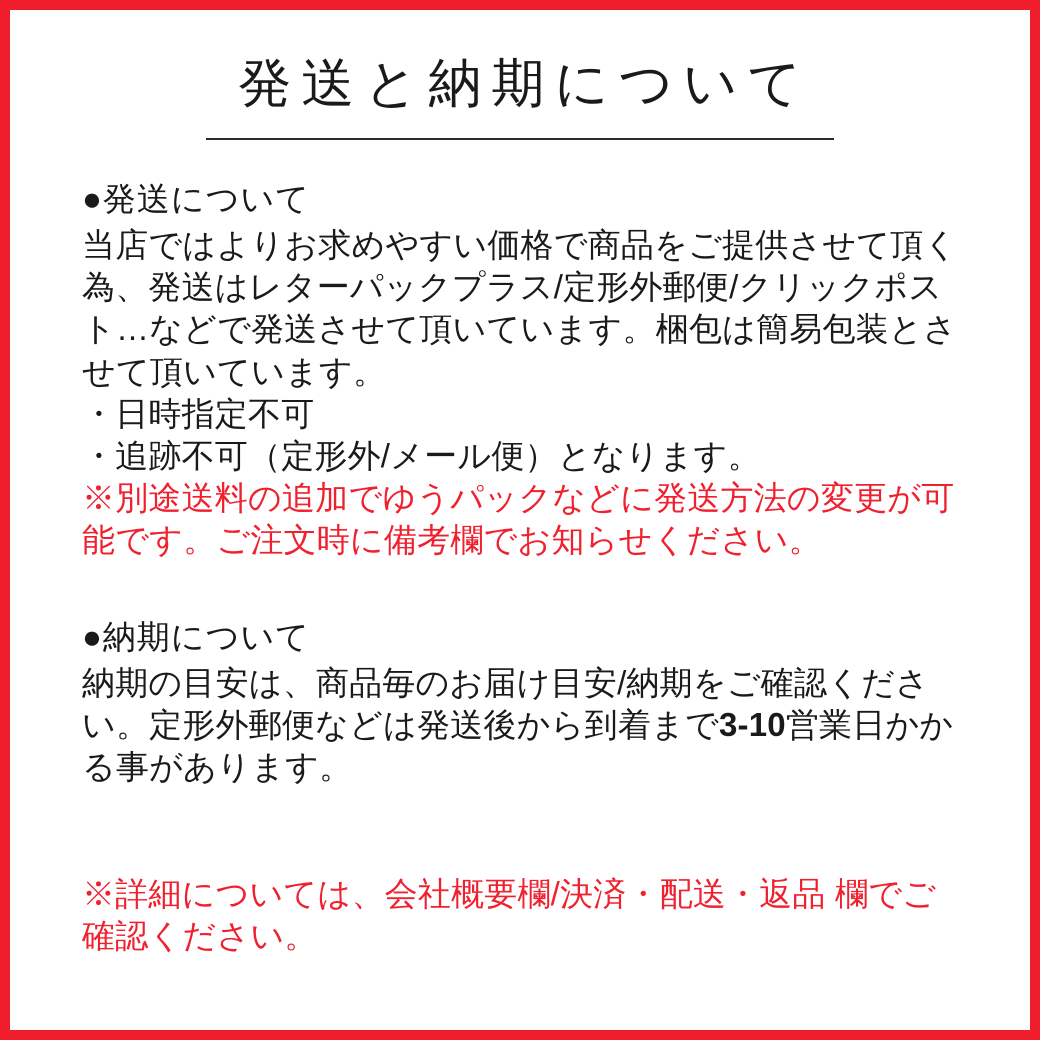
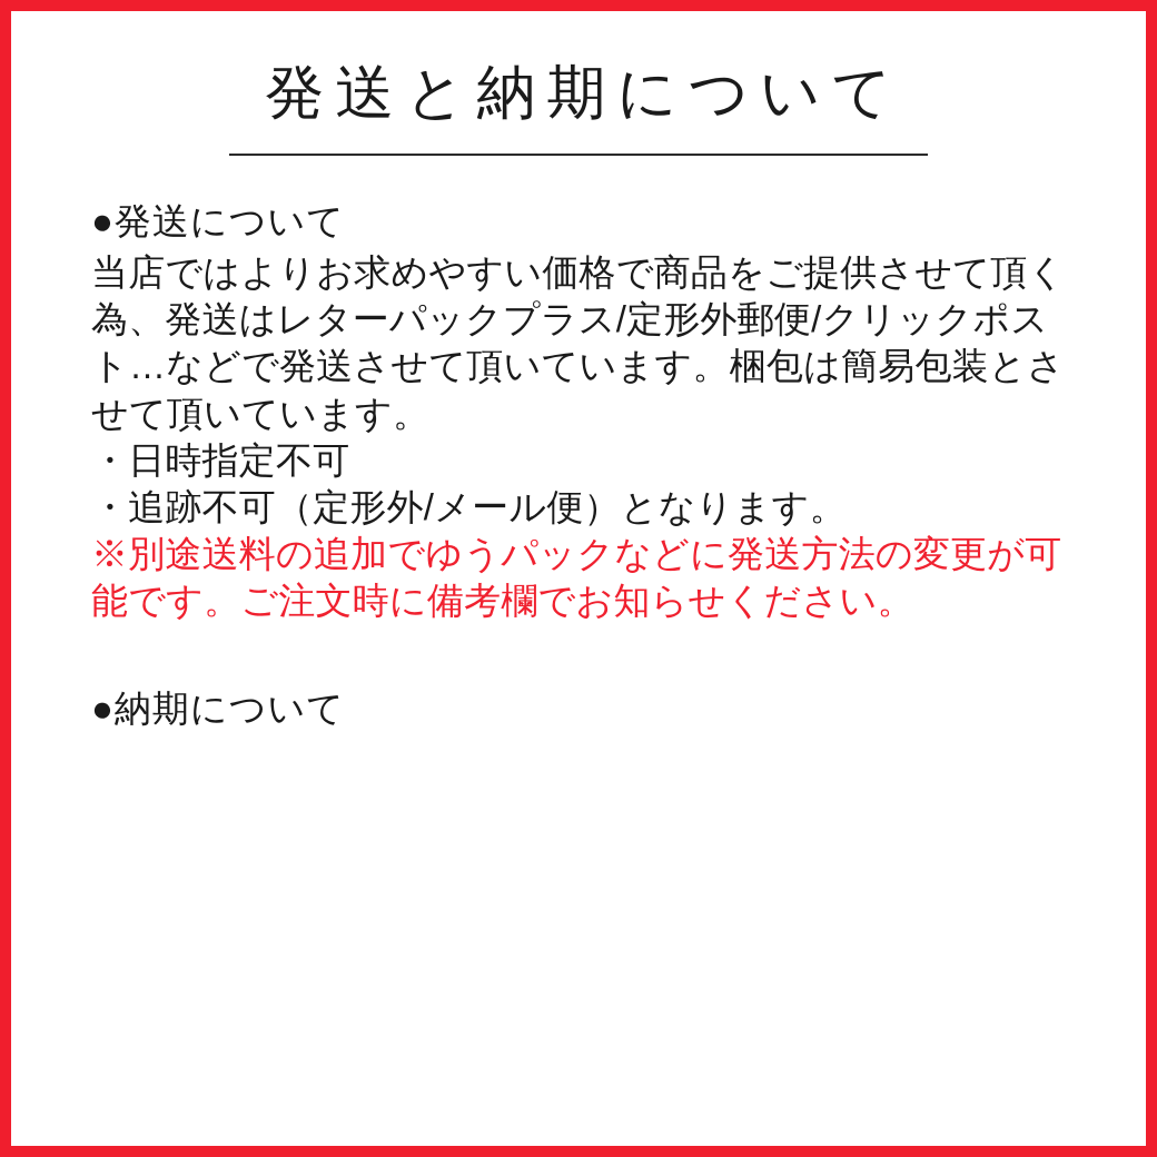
  発送と納期について
  ●発送について
  当店ではよりお求めやすい価格で商品をご提供させて頂く為、発送はレターパックプラス/定形外郵便/クリックポスト…などで発送させて頂いています。梱包は簡易包装とさせて頂いています。
  ・日時指定不可
  ・追跡不可（定形外/メール便）となります。
  ※別途送料の追加でゆうパックなどに発送方法の変更が可能です。ご注文時に備考欄でお知らせください。
  ●納期について
- 納期の目安は、商品毎のお届け目安/納期をご確認ください。定形外郵便などは発送後から到着まで3-10営業日かかる事があります。
- ※詳細については、会社概要欄/決済・配送・返品 欄でご確認ください。
